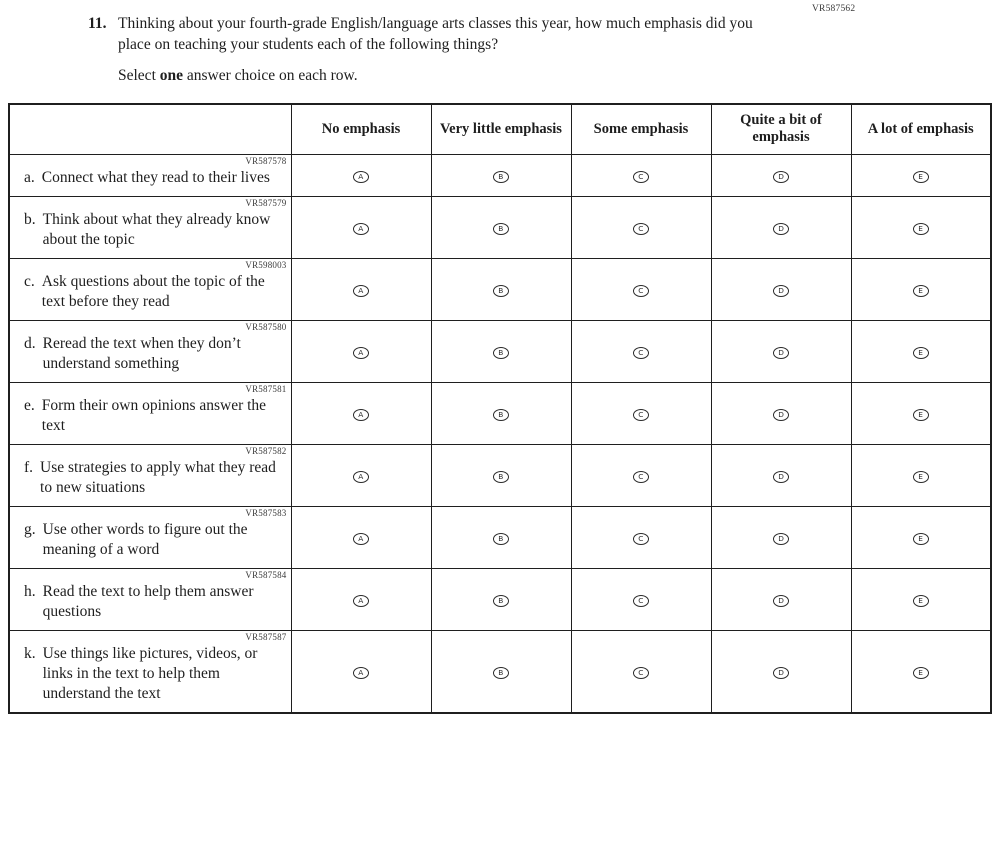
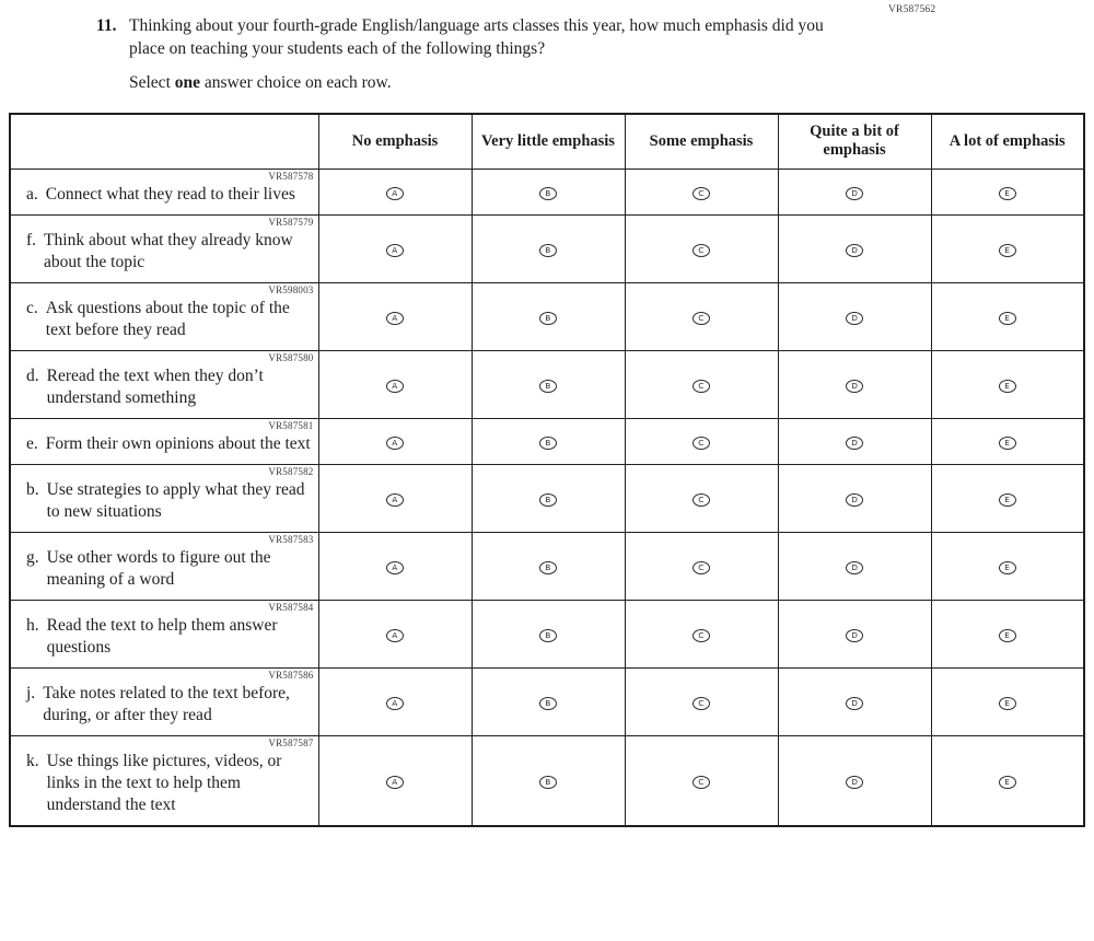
  VR587562
  11.
  Thinking about your fourth-grade English/language arts classes this year, how much emphasis did you place on teaching your students each of the following things?
  Select one answer choice on each row.
  	No emphasis	Very little emphasis	Some emphasis	Quite a bit of emphasis	A lot of emphasis
  VR587578 a. Connect what they read to their lives	A	B	C	D	E
- VR587579 b. Think about what they already know about the topic	A	B	C	D	E
+ VR587579 f. Think about what they already know about the topic	A	B	C	D	E
  VR598003 c. Ask questions about the topic of the text before they read	A	B	C	D	E
  VR587580 d. Reread the text when they don’t understand something	A	B	C	D	E
- VR587581 e. Form their own opinions answer the text	A	B	C	D	E
+ VR587581 e. Form their own opinions about the text	A	B	C	D	E
- VR587582 f. Use strategies to apply what they read to new situations	A	B	C	D	E
+ VR587582 b. Use strategies to apply what they read to new situations	A	B	C	D	E
  VR587583 g. Use other words to figure out the meaning of a word	A	B	C	D	E
  VR587584 h. Read the text to help them answer questions	A	B	C	D	E
+ VR587586 j. Take notes related to the text before, during, or after they read	A	B	C	D	E
  VR587587 k. Use things like pictures, videos, or links in the text to help them understand the text	A	B	C	D	E
